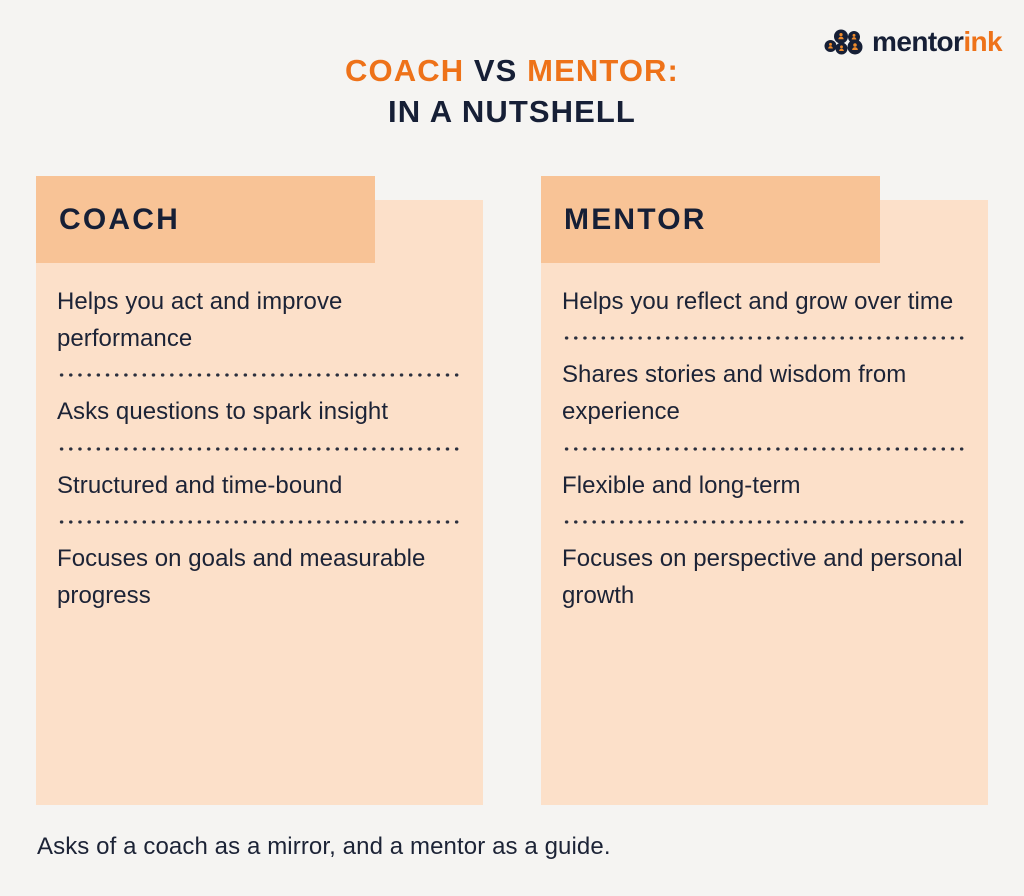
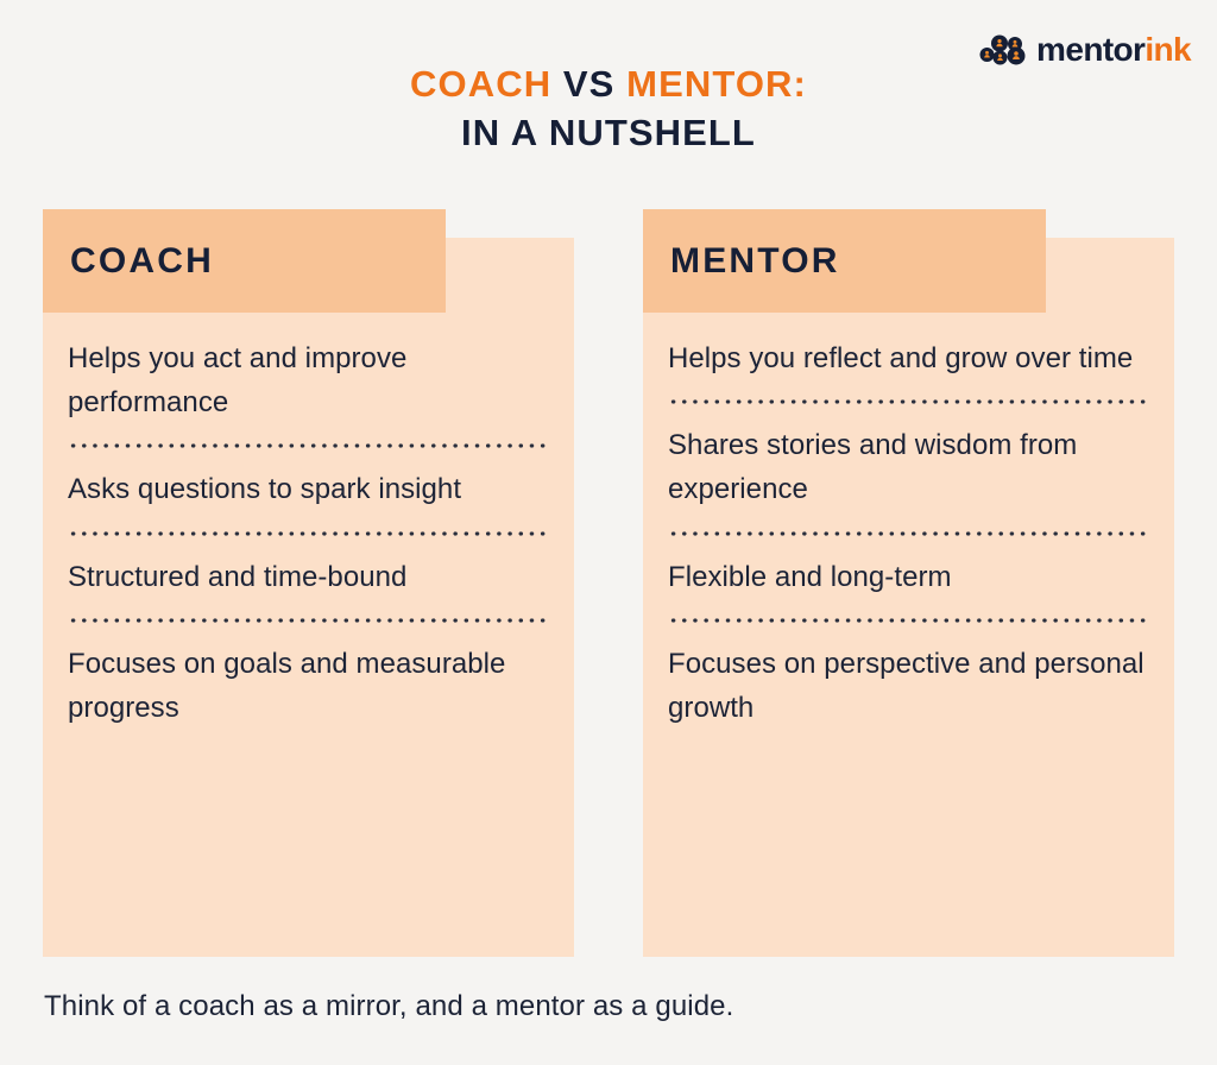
  mentorink
  COACH VS MENTOR:
  IN A NUTSHELL
  COACH
  Helps you act and improve performance
  Asks questions to spark insight
  Structured and time-bound
  Focuses on goals and measurable progress
  MENTOR
  Helps you reflect and grow over time
  Shares stories and wisdom from experience
  Flexible and long-term
  Focuses on perspective and personal growth
- Asks of a coach as a mirror, and a mentor as a guide.
+ Think of a coach as a mirror, and a mentor as a guide.
